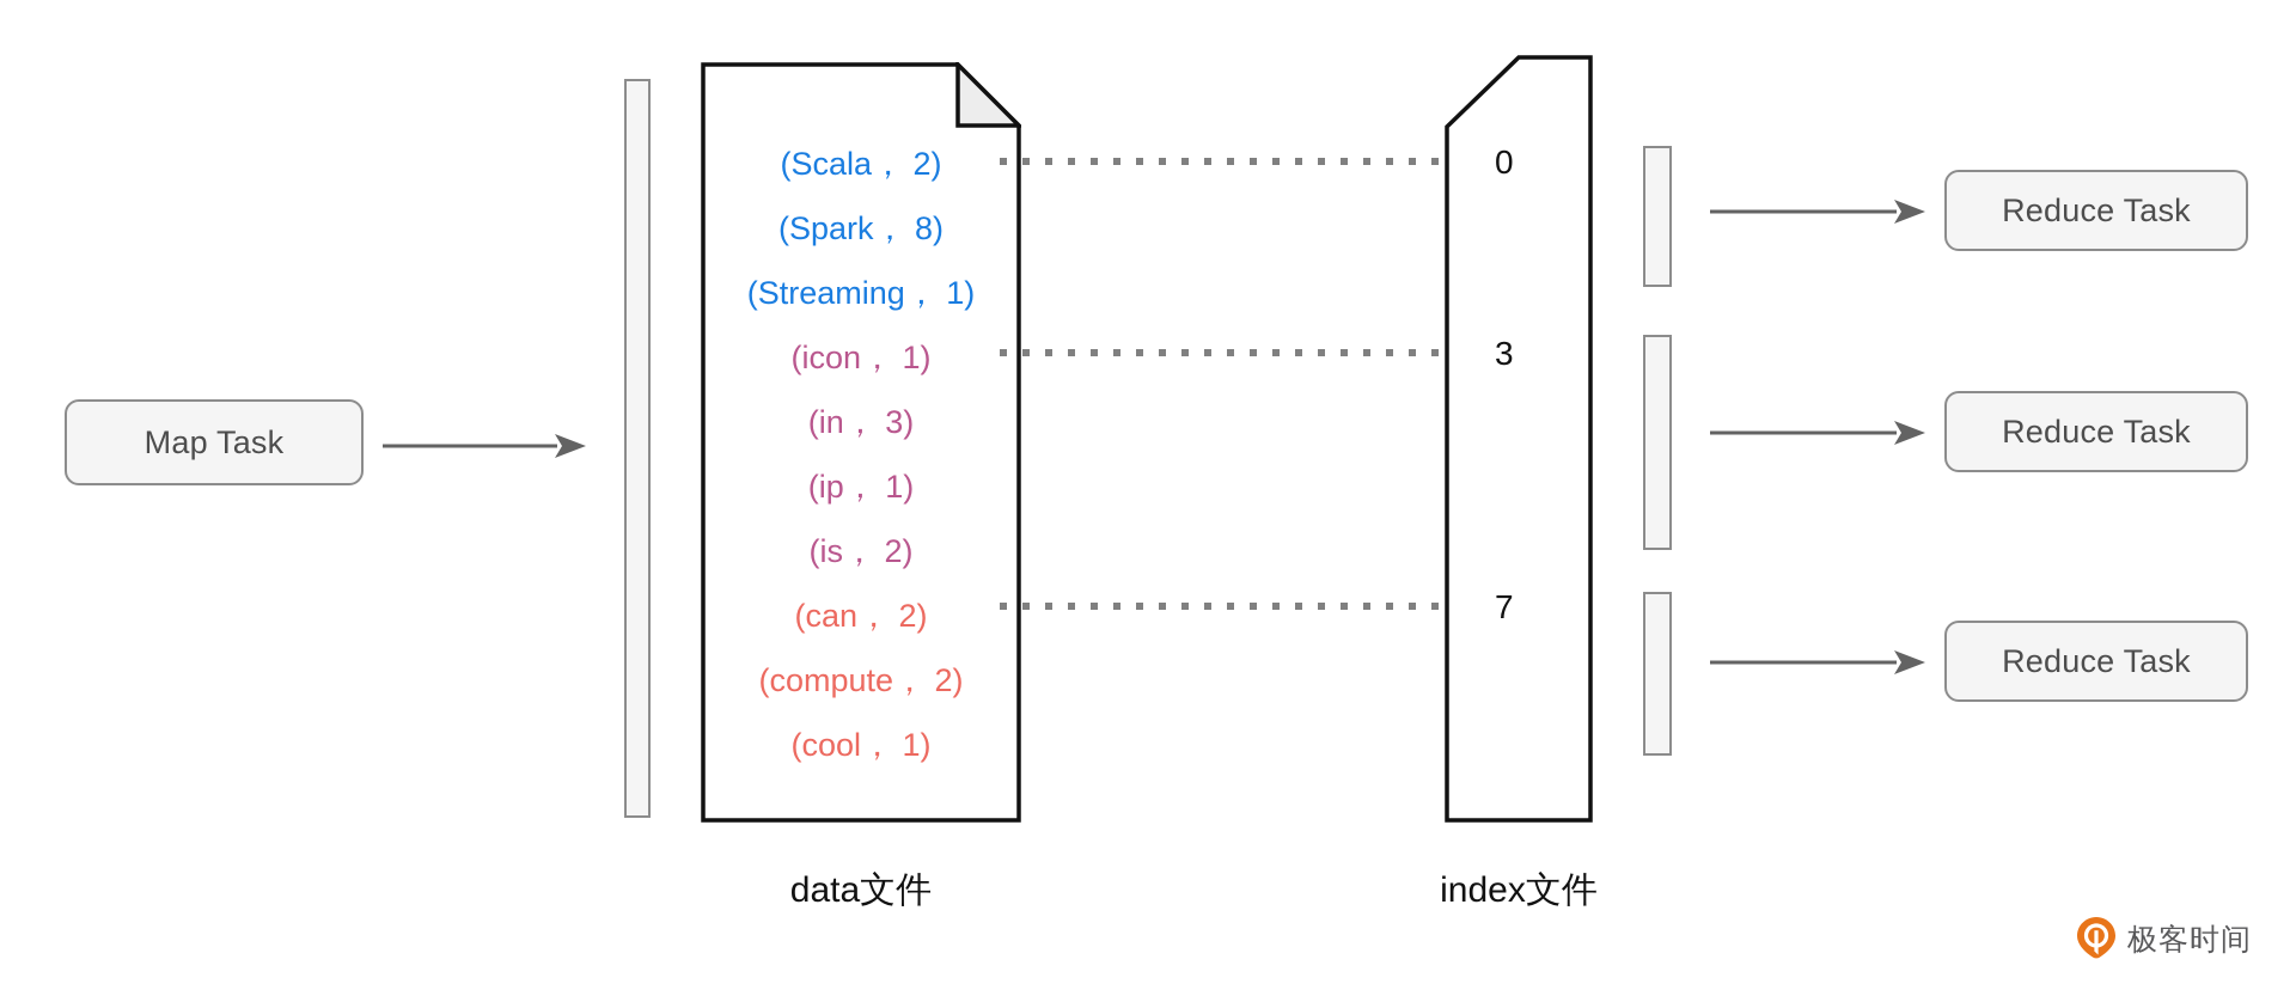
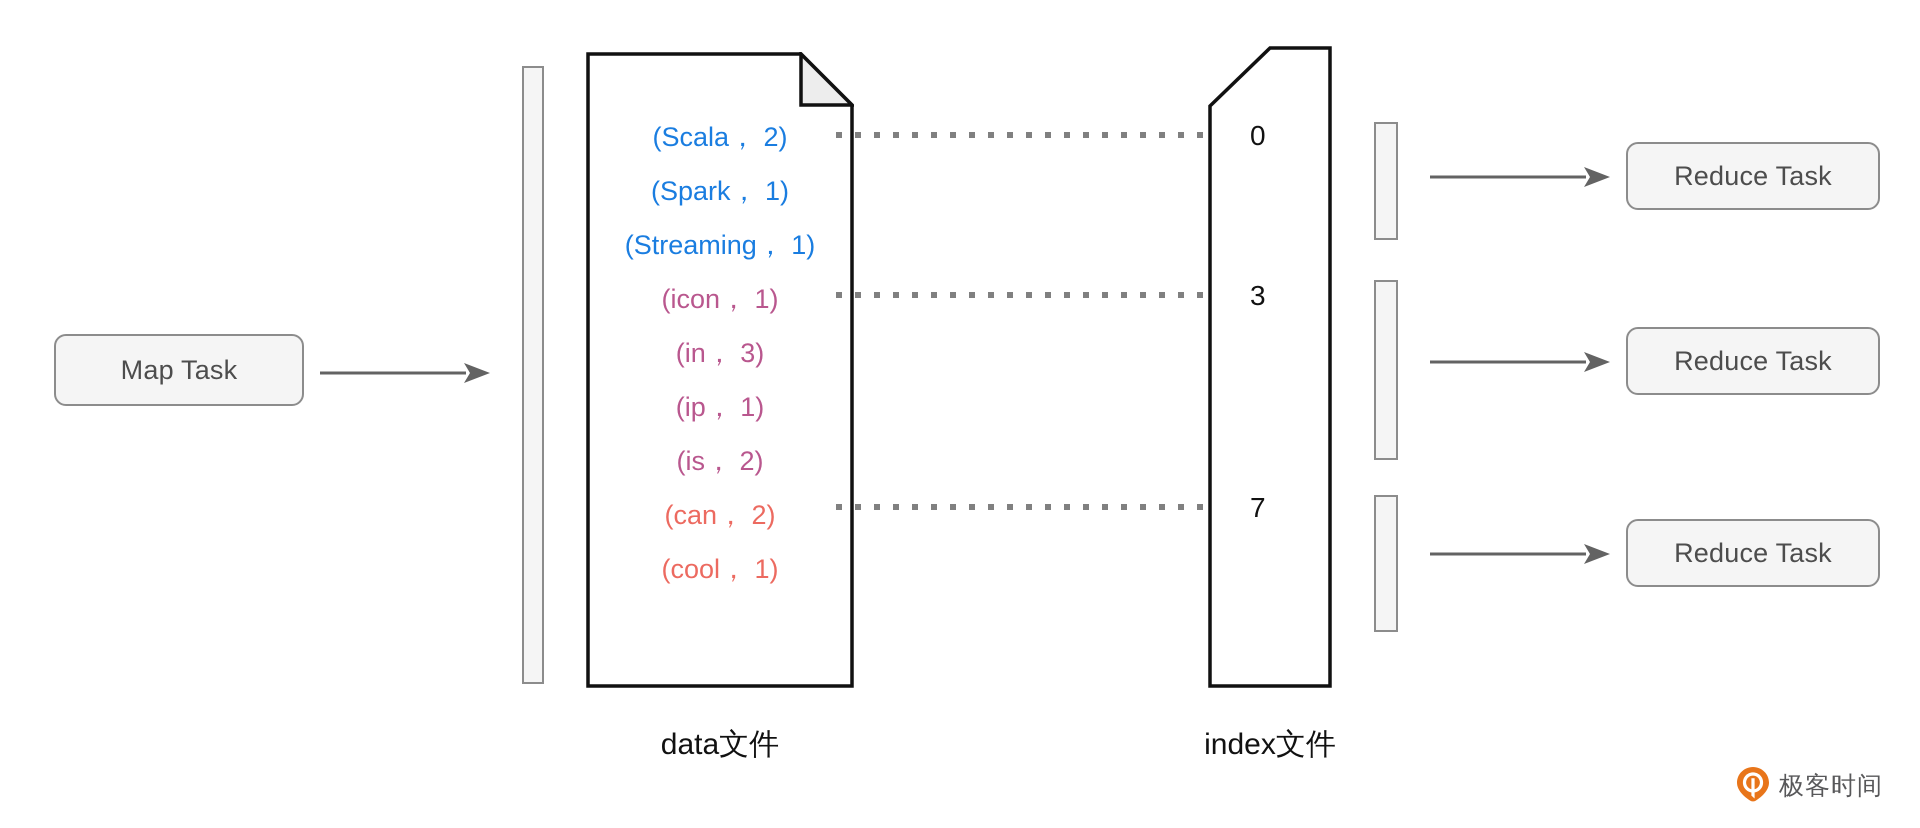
  Map Task
  (Scala， 2)
- (Spark， 8)
+ (Spark， 1)
  (Streaming， 1)
  (icon， 1)
  (in， 3)
  (ip， 1)
  (is， 2)
  (can， 2)
- (compute， 2)
  (cool， 1)
  0
  3
  7
  Reduce Task
  Reduce Task
  Reduce Task
  data文件
  index文件
  极客时间
